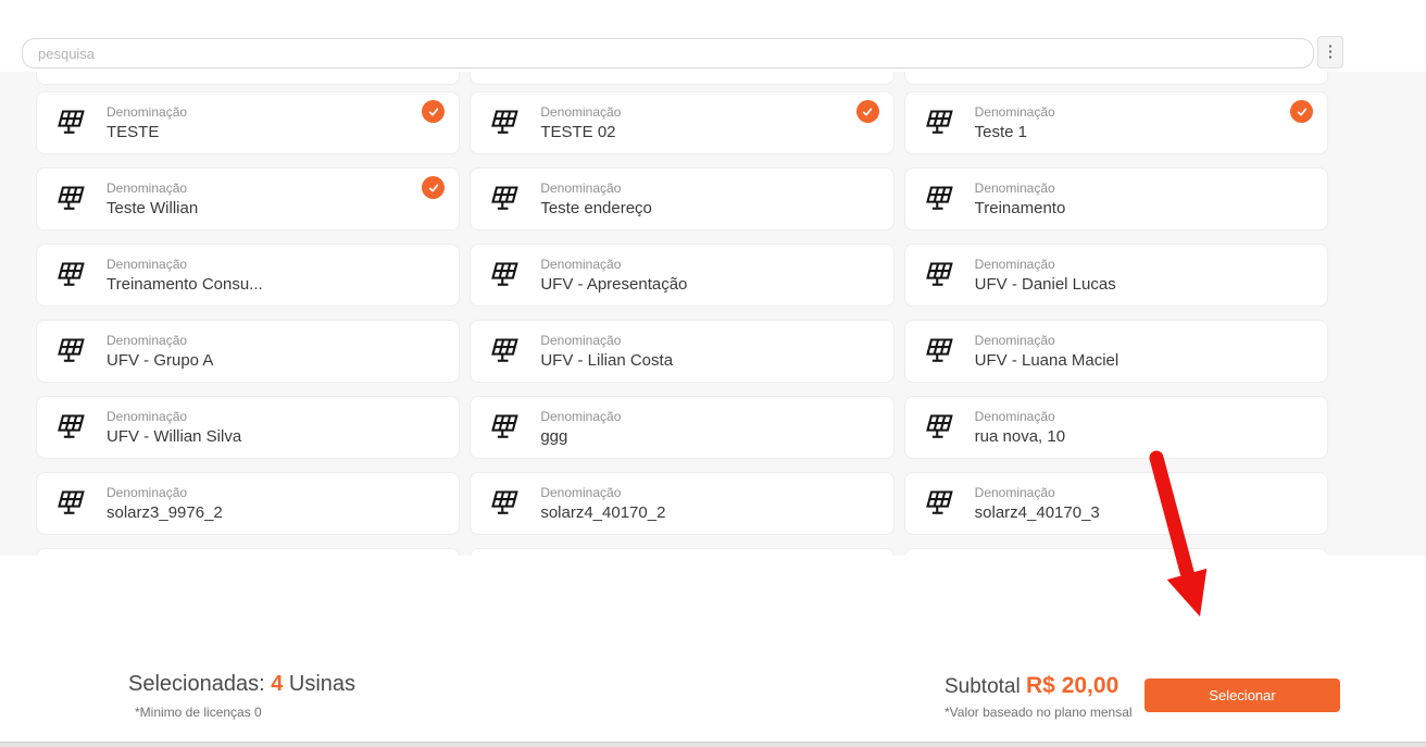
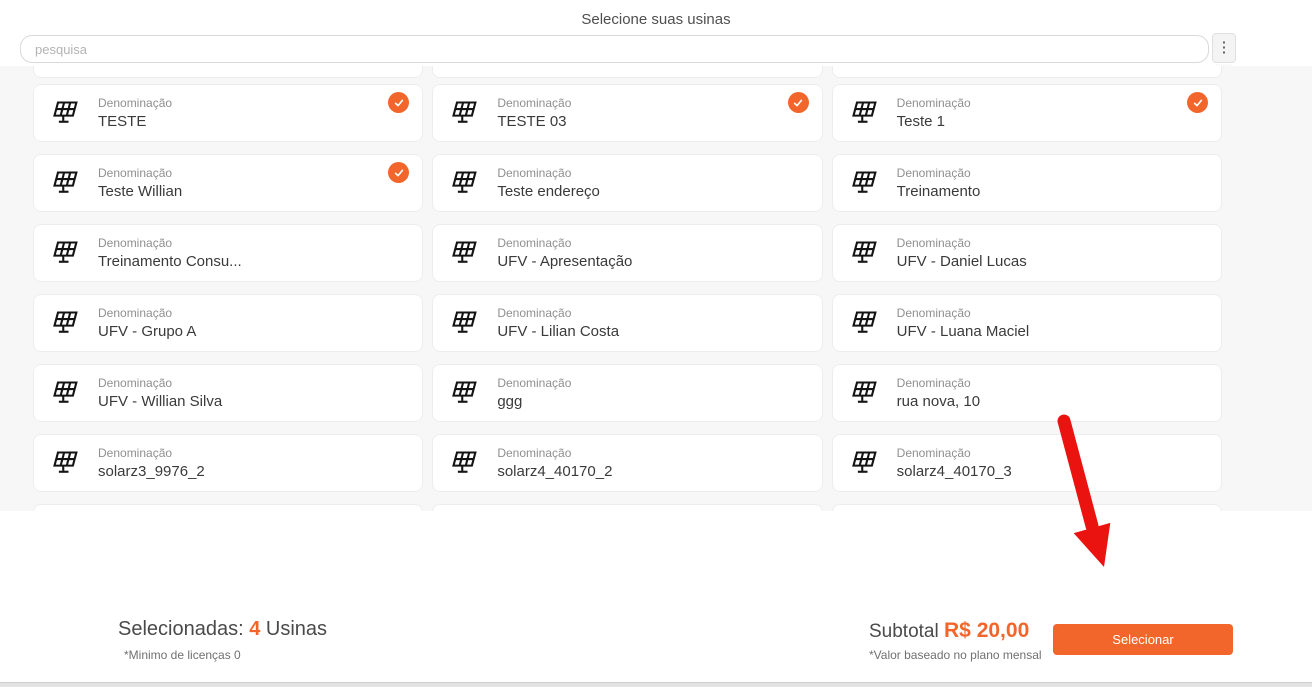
+ Selecione suas usinas
  pesquisa
  ⋮
  Denominação
  TESTE
  Denominação
- TESTE 02
+ TESTE 03
  Denominação
  Teste 1
  Denominação
  Teste Willian
  Denominação
  Teste endereço
  Denominação
  Treinamento
  Denominação
  Treinamento Consu...
  Denominação
  UFV - Apresentação
  Denominação
  UFV - Daniel Lucas
  Denominação
  UFV - Grupo A
  Denominação
  UFV - Lilian Costa
  Denominação
  UFV - Luana Maciel
  Denominação
  UFV - Willian Silva
  Denominação
  ggg
  Denominação
  rua nova, 10
  Denominação
  solarz3_9976_2
  Denominação
  solarz4_40170_2
  Denominação
  solarz4_40170_3
  Selecionadas: 4 Usinas
  *Minimo de licenças 0
  Subtotal R$ 20,00
  *Valor baseado no plano mensal
  Selecionar
